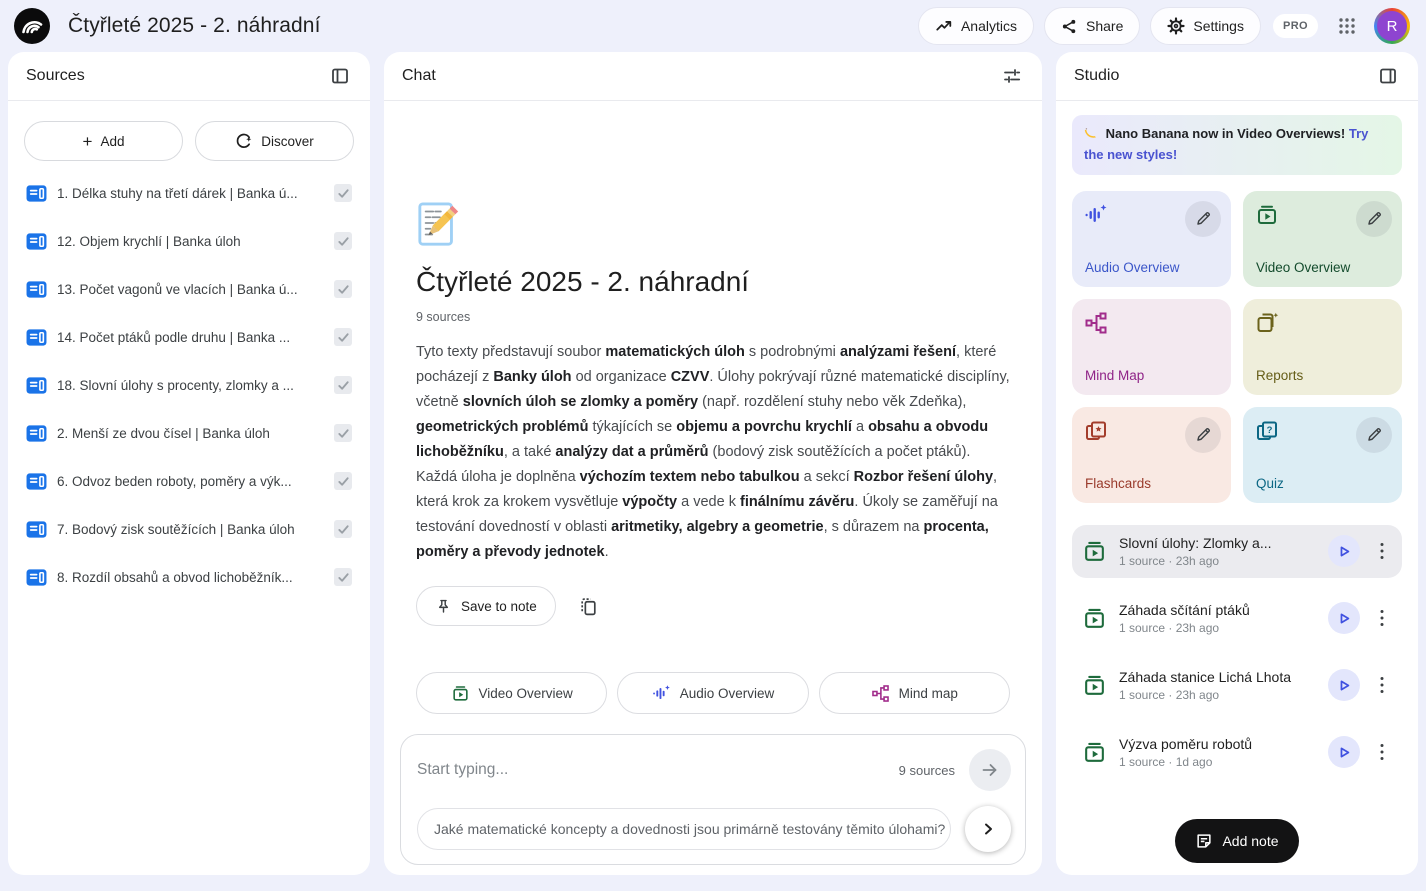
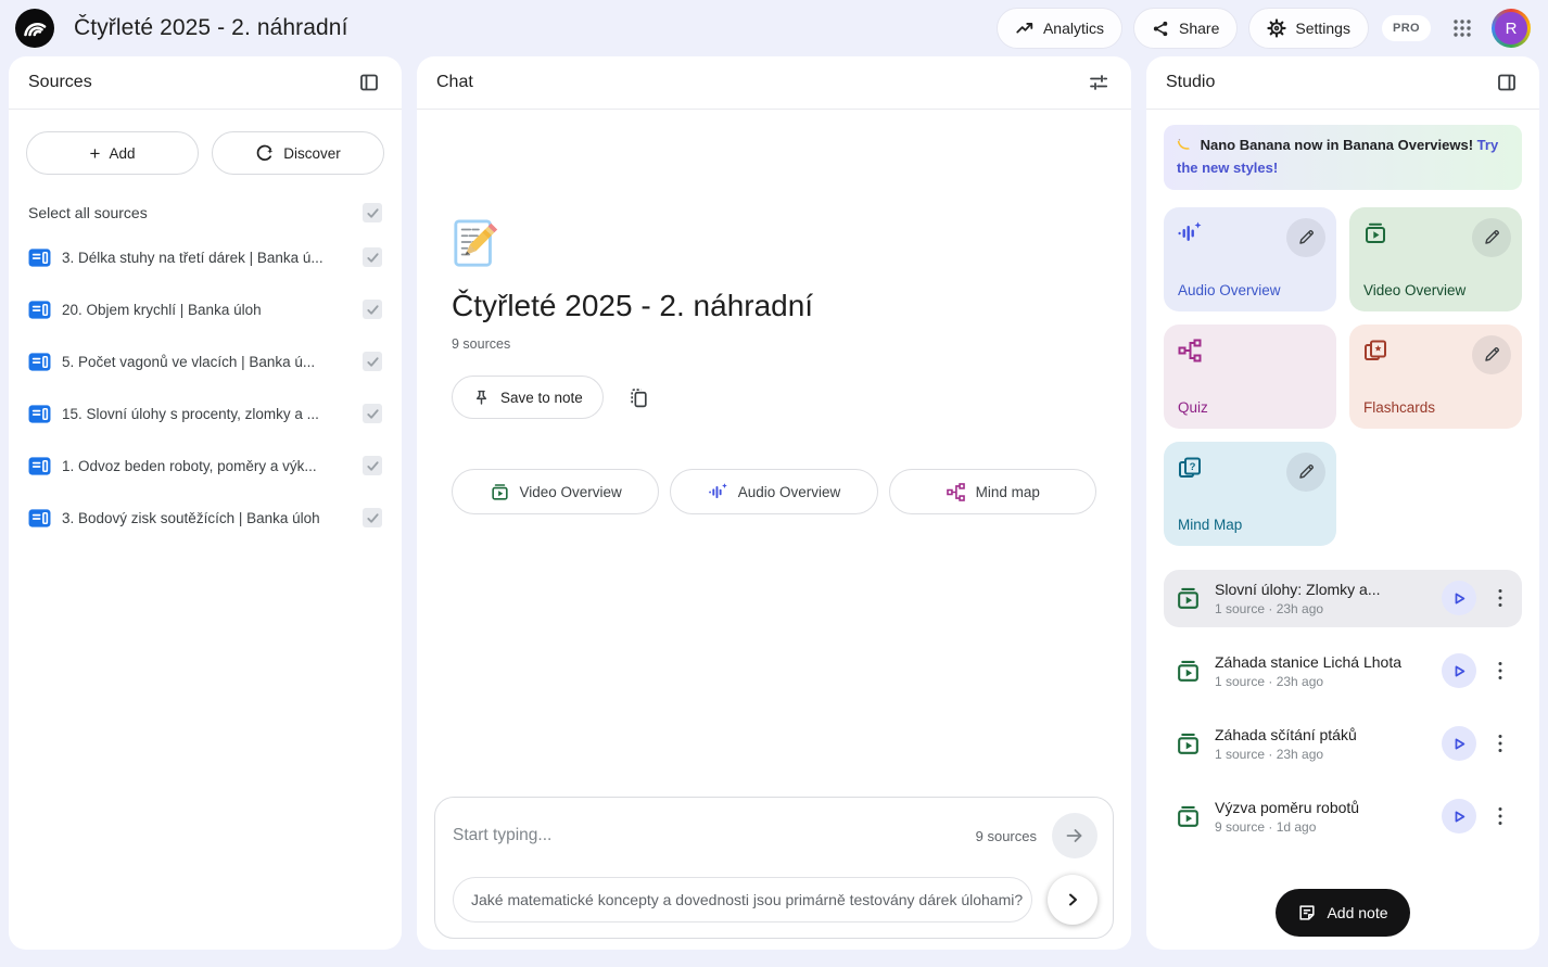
  Čtyřleté 2025 - 2. náhradní
  Analytics
  Share
  Settings
  PRO
  R
  Sources
  +
  Add
  Discover
+ Select all sources
- 1. Délka stuhy na třetí dárek | Banka ú...
+ 3. Délka stuhy na třetí dárek | Banka ú...
- 12. Objem krychlí | Banka úloh
+ 20. Objem krychlí | Banka úloh
- 13. Počet vagonů ve vlacích | Banka ú...
+ 5. Počet vagonů ve vlacích | Banka ú...
- 14. Počet ptáků podle druhu | Banka ...
- 18. Slovní úlohy s procenty, zlomky a ...
+ 15. Slovní úlohy s procenty, zlomky a ...
- 2. Menší ze dvou čísel | Banka úloh
- 6. Odvoz beden roboty, poměry a výk...
+ 1. Odvoz beden roboty, poměry a výk...
- 7. Bodový zisk soutěžících | Banka úloh
+ 3. Bodový zisk soutěžících | Banka úloh
- 8. Rozdíl obsahů a obvod lichoběžník...
  Chat
  Čtyřleté 2025 - 2. náhradní
  9 sources
- Tyto texty představují soubor matematických úloh s podrobnými analýzami řešení, které pocházejí z Banky úloh od organizace CZVV. Úlohy pokrývají různé matematické disciplíny, včetně slovních úloh se zlomky a poměry (např. rozdělení stuhy nebo věk Zdeňka), geometrických problémů týkajících se objemu a povrchu krychlí a obsahu a obvodu lichoběžníku, a také analýzy dat a průměrů (bodový zisk soutěžících a počet ptáků). Každá úloha je doplněna výchozím textem nebo tabulkou a sekcí Rozbor řešení úlohy, která krok za krokem vysvětluje výpočty a vede k finálnímu závěru. Úkoly se zaměřují na testování dovedností v oblasti aritmetiky, algebry a geometrie, s důrazem na procenta, poměry a převody jednotek.
  Save to note
  Video Overview
  Audio Overview
  Mind map
  Start typing...
  9 sources
- Jaké matematické koncepty a dovednosti jsou primárně testovány těmito úlohami?
+ Jaké matematické koncepty a dovednosti jsou primárně testovány dárek úlohami?
  Studio
- Nano Banana now in Video Overviews! Try the new styles!
+ Nano Banana now in Banana Overviews! Try the new styles!
  Audio Overview
  Video Overview
- Mind Map
+ Quiz
- Reports
  Flashcards
  ?
- Quiz
+ Mind Map
  Slovní úlohy: Zlomky a...
  1 source · 23h ago
- Záhada sčítání ptáků
+ Záhada stanice Lichá Lhota
  1 source · 23h ago
- Záhada stanice Lichá Lhota
+ Záhada sčítání ptáků
  1 source · 23h ago
  Výzva poměru robotů
- 1 source · 1d ago
+ 9 source · 1d ago
  Add note
